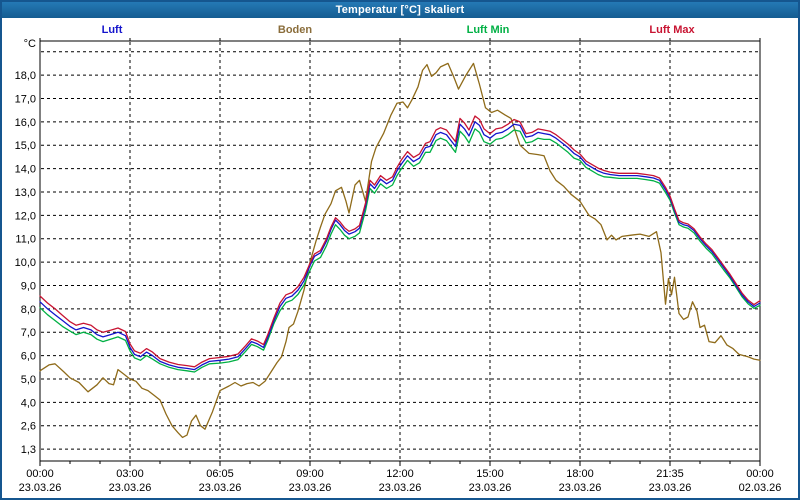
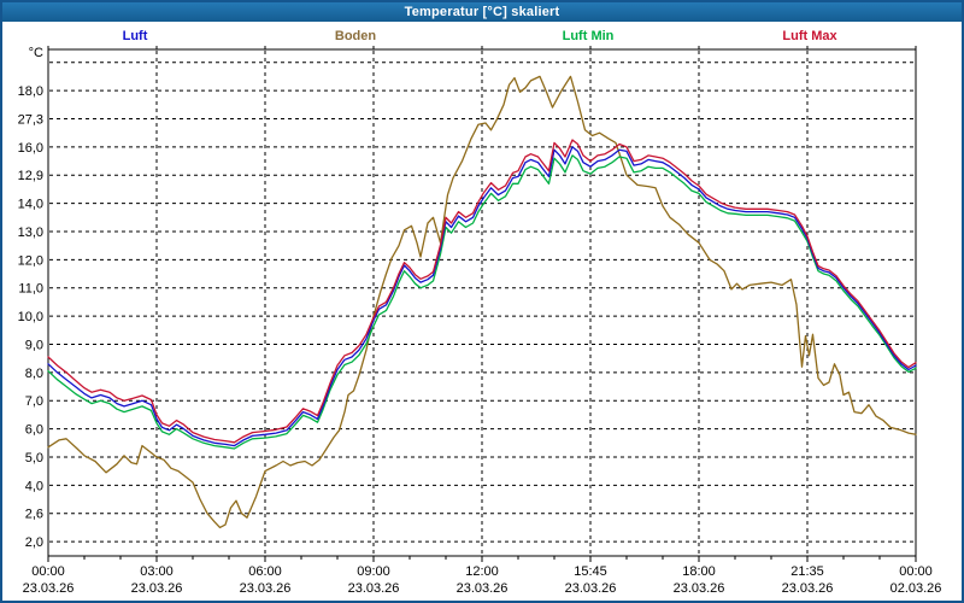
  18,0
- 17,0
+ 27,3
  16,0
- 15,0
+ 12,9
  14,0
  13,0
  12,0
  11,0
  10,0
  9,0
  8,0
  7,0
  6,0
  5,0
  4,0
  2,6
- 1,3
+ 2,0
  00:00
  23.03.26
  03:00
  23.03.26
- 06:05
+ 06:00
  23.03.26
  09:00
  23.03.26
  12:00
  23.03.26
- 15:00
+ 15:45
  23.03.26
  18:00
  23.03.26
  21:35
  23.03.26
  00:00
  02.03.26
  Temperatur [°C] skaliert
  °C
  Luft
  Boden
  Luft Min
  Luft Max
